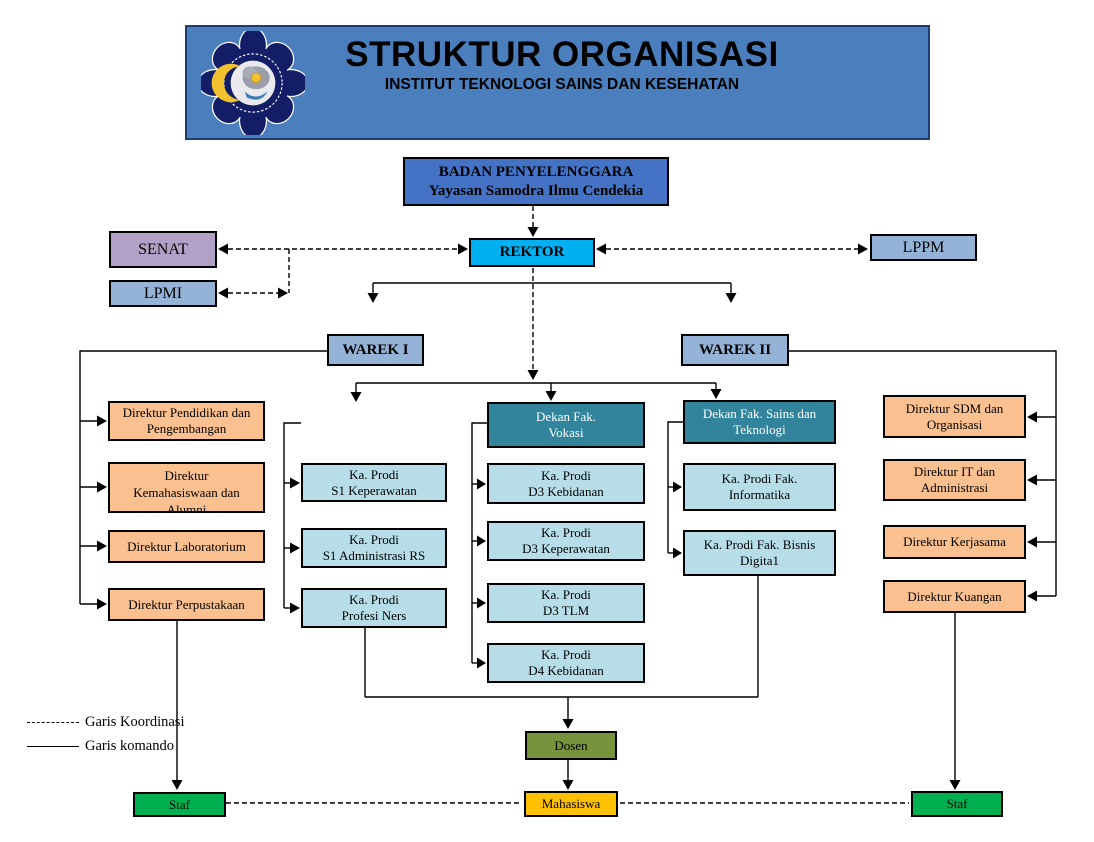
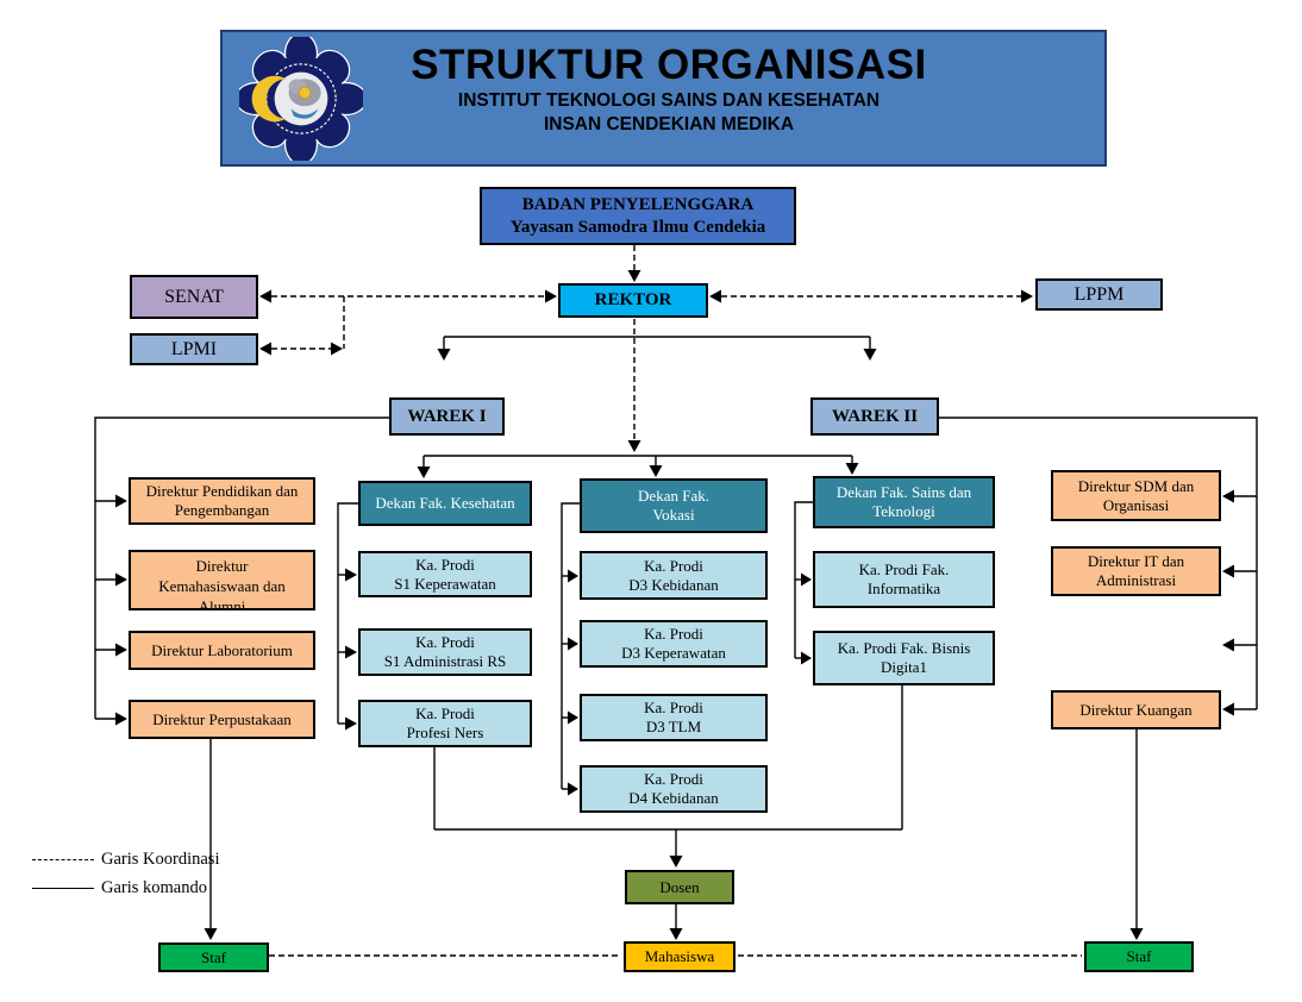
  STRUKTUR ORGANISASI
  INSTITUT TEKNOLOGI SAINS DAN KESEHATAN
+ INSAN CENDEKIAN MEDIKA
  BADAN PENYELENGGARA
  Yayasan Samodra Ilmu Cendekia
  SENAT
  LPMI
  REKTOR
  LPPM
  WAREK I
  WAREK II
  Direktur Pendidikan dan Pengembangan
  Direktur Kemahasiswaan dan Alumni
  Direktur Laboratorium
  Direktur Perpustakaan
+ Dekan Fak. Kesehatan
  Ka. Prodi
  S1 Keperawatan
  Ka. Prodi
  S1 Administrasi RS
  Ka. Prodi
  Profesi Ners
  Dekan Fak.
  Vokasi
  Ka. Prodi
  D3 Kebidanan
  Ka. Prodi
  D3 Keperawatan
  Ka. Prodi
  D3 TLM
  Ka. Prodi
  D4 Kebidanan
  Dekan Fak. Sains dan
  Teknologi
  Ka. Prodi Fak.
  Informatika
  Ka. Prodi Fak. Bisnis
  Digita1
  Direktur SDM dan Organisasi
  Direktur IT dan Administrasi
- Direktur Kerjasama
  Direktur Kuangan
  Dosen
  Mahasiswa
  Staf
  Staf
  Garis Koordinasi
  Garis komando
